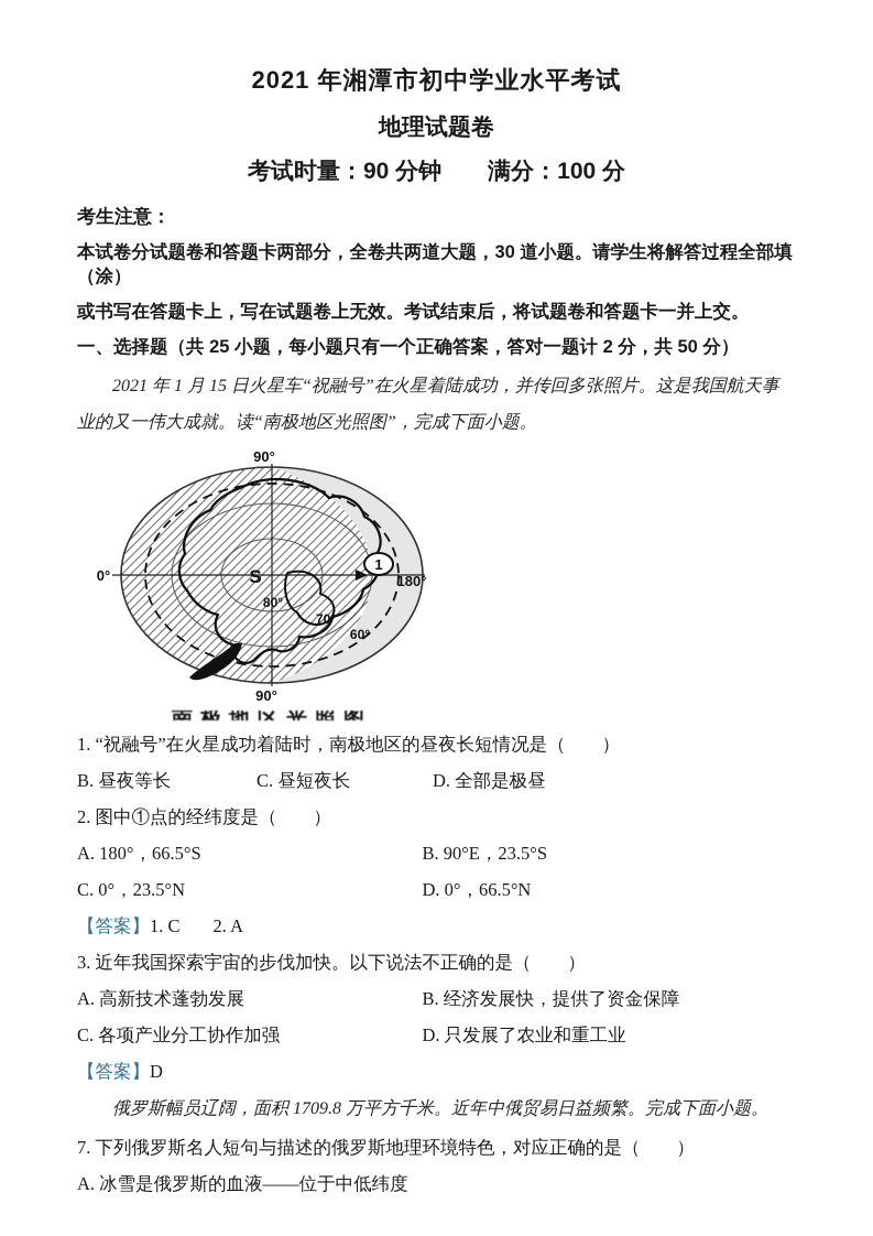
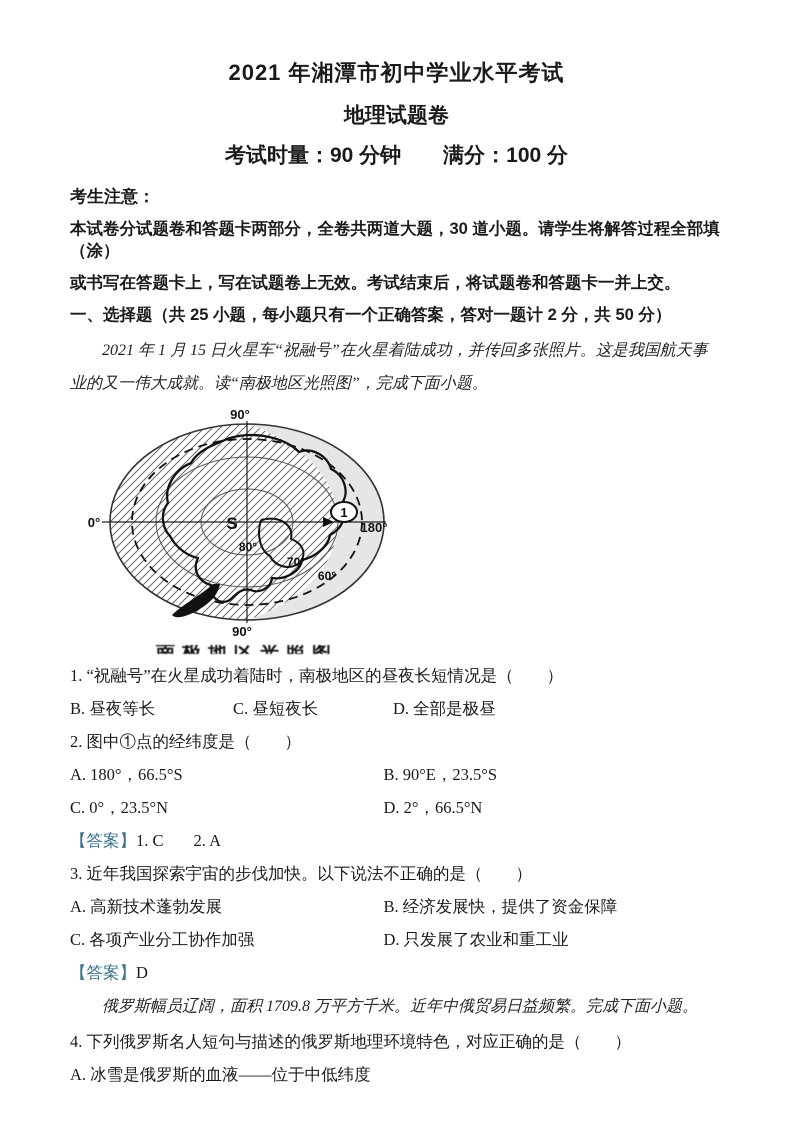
  2021 年湘潭市初中学业水平考试
  地理试题卷
  考试时量：90 分钟 满分：100 分
  考生注意：
  本试卷分试题卷和答题卡两部分，全卷共两道大题，30 道小题。请学生将解答过程全部填（涂）
  或书写在答题卡上，写在试题卷上无效。考试结束后，将试题卷和答题卡一并上交。
  一、选择题（共 25 小题，每小题只有一个正确答案，答对一题计 2 分，共 50 分）
  2021 年 1 月 15 日火星车“祝融号”在火星着陆成功，并传回多张照片。这是我国航天事业的又一伟大成就。读“南极地区光照图”，完成下面小题。
  1
  90°
  90°
  0°
  180°
  80°
  70°
  60°
  S
  南极地区光照图
  1. “祝融号”在火星成功着陆时，南极地区的昼夜长短情况是（ ）
  B. 昼夜等长
  C. 昼短夜长
  D. 全部是极昼
  2. 图中①点的经纬度是（ ）
  A. 180°，66.5°S
  B. 90°E，23.5°S
  C. 0°，23.5°N
- D. 0°，66.5°N
+ D. 2°，66.5°N
  【答案】1. C 2. A
  3. 近年我国探索宇宙的步伐加快。以下说法不正确的是（ ）
  A. 高新技术蓬勃发展
  B. 经济发展快，提供了资金保障
  C. 各项产业分工协作加强
  D. 只发展了农业和重工业
  【答案】D
  俄罗斯幅员辽阔，面积 1709.8 万平方千米。近年中俄贸易日益频繁。完成下面小题。
- 7. 下列俄罗斯名人短句与描述的俄罗斯地理环境特色，对应正确的是（ ）
+ 4. 下列俄罗斯名人短句与描述的俄罗斯地理环境特色，对应正确的是（ ）
  A. 冰雪是俄罗斯的血液——位于中低纬度
